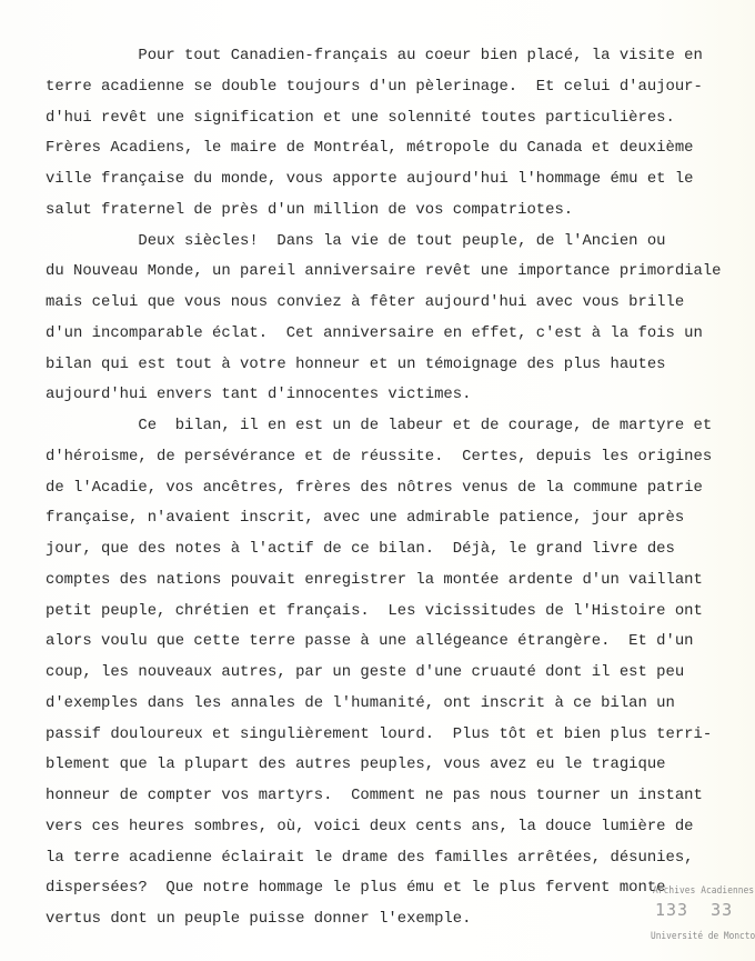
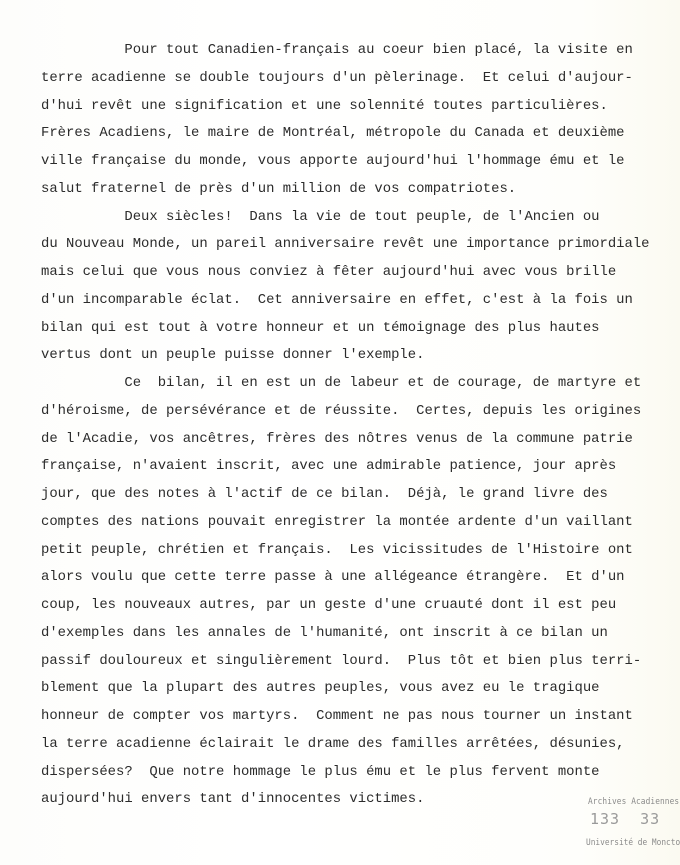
  Pour tout Canadien-français au coeur bien placé, la visite en
  terre acadienne se double toujours d'un pèlerinage. Et celui d'aujour-
  d'hui revêt une signification et une solennité toutes particulières.
  Frères Acadiens, le maire de Montréal, métropole du Canada et deuxième
  ville française du monde, vous apporte aujourd'hui l'hommage ému et le
  salut fraternel de près d'un million de vos compatriotes.
  Deux siècles! Dans la vie de tout peuple, de l'Ancien ou
  du Nouveau Monde, un pareil anniversaire revêt une importance primordiale
  mais celui que vous nous conviez à fêter aujourd'hui avec vous brille
  d'un incomparable éclat. Cet anniversaire en effet, c'est à la fois un
  bilan qui est tout à votre honneur et un témoignage des plus hautes
- aujourd'hui envers tant d'innocentes victimes.
+ vertus dont un peuple puisse donner l'exemple.
  Ce bilan, il en est un de labeur et de courage, de martyre et
  d'héroisme, de persévérance et de réussite. Certes, depuis les origines
  de l'Acadie, vos ancêtres, frères des nôtres venus de la commune patrie
  française, n'avaient inscrit, avec une admirable patience, jour après
  jour, que des notes à l'actif de ce bilan. Déjà, le grand livre des
  comptes des nations pouvait enregistrer la montée ardente d'un vaillant
  petit peuple, chrétien et français. Les vicissitudes de l'Histoire ont
  alors voulu que cette terre passe à une allégeance étrangère. Et d'un
  coup, les nouveaux autres, par un geste d'une cruauté dont il est peu
  d'exemples dans les annales de l'humanité, ont inscrit à ce bilan un
  passif douloureux et singulièrement lourd. Plus tôt et bien plus terri-
  blement que la plupart des autres peuples, vous avez eu le tragique
  honneur de compter vos martyrs. Comment ne pas nous tourner un instant
- vers ces heures sombres, où, voici deux cents ans, la douce lumière de
  la terre acadienne éclairait le drame des familles arrêtées, désunies,
  dispersées? Que notre hommage le plus ému et le plus fervent monte
- vertus dont un peuple puisse donner l'exemple.
+ aujourd'hui envers tant d'innocentes victimes.
  Archives Acadiennes
  133 33
  Université de Moncto
